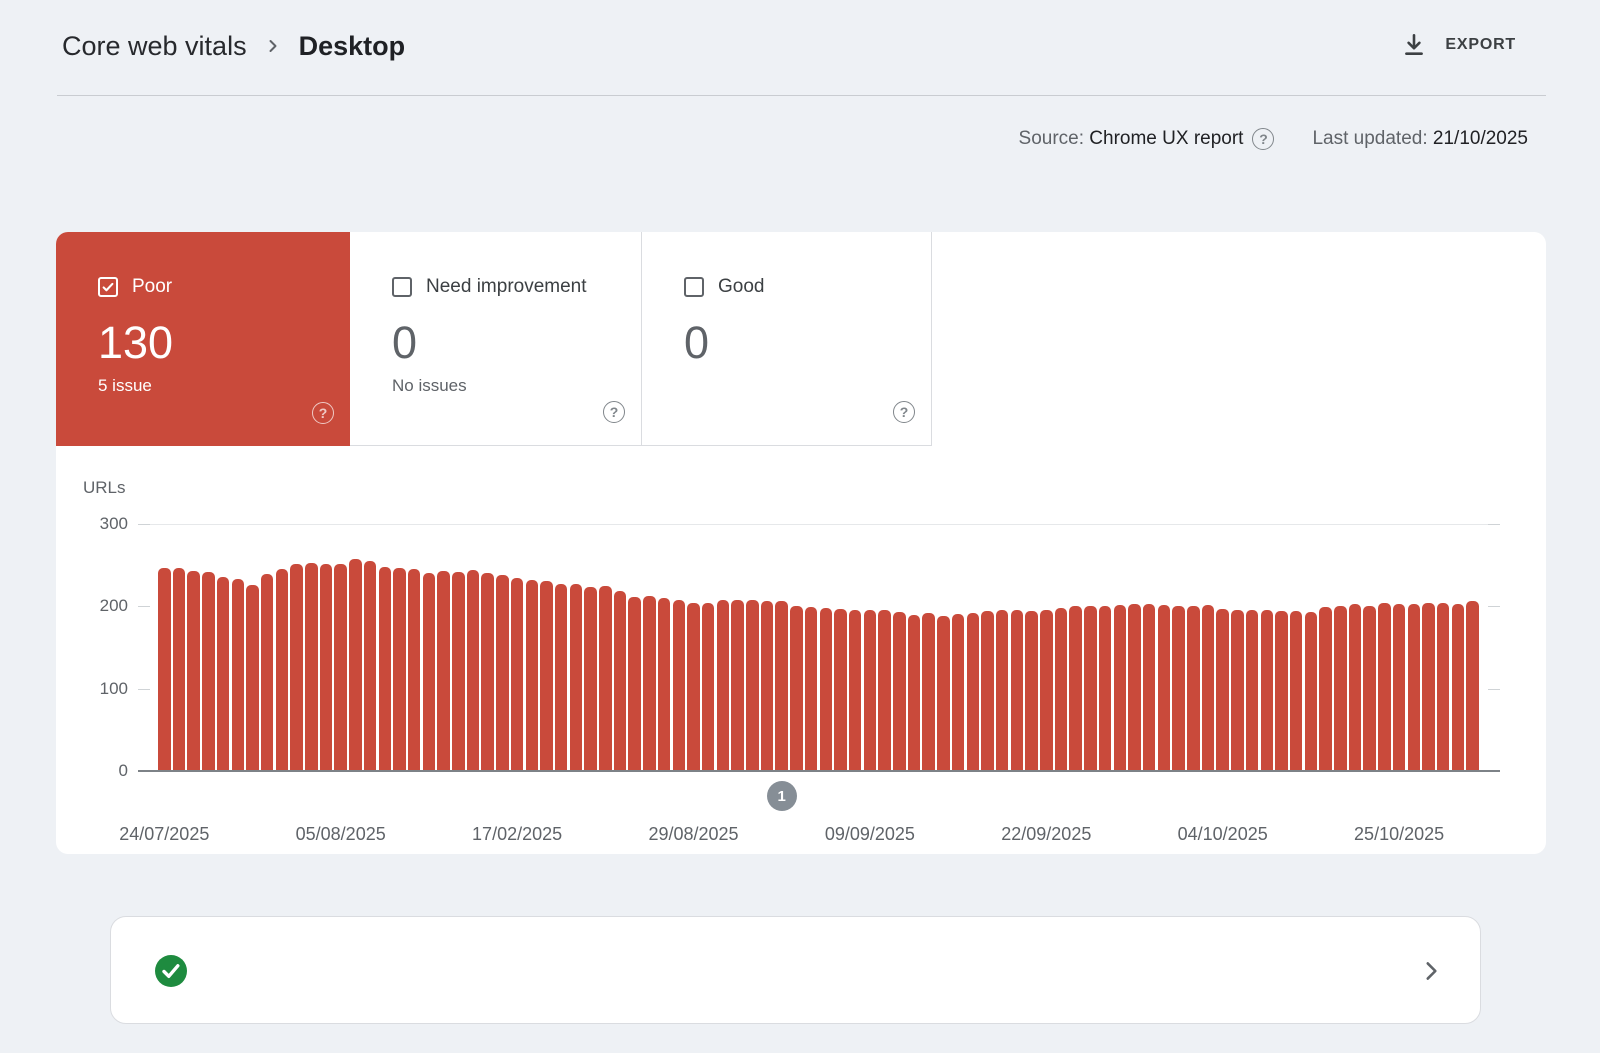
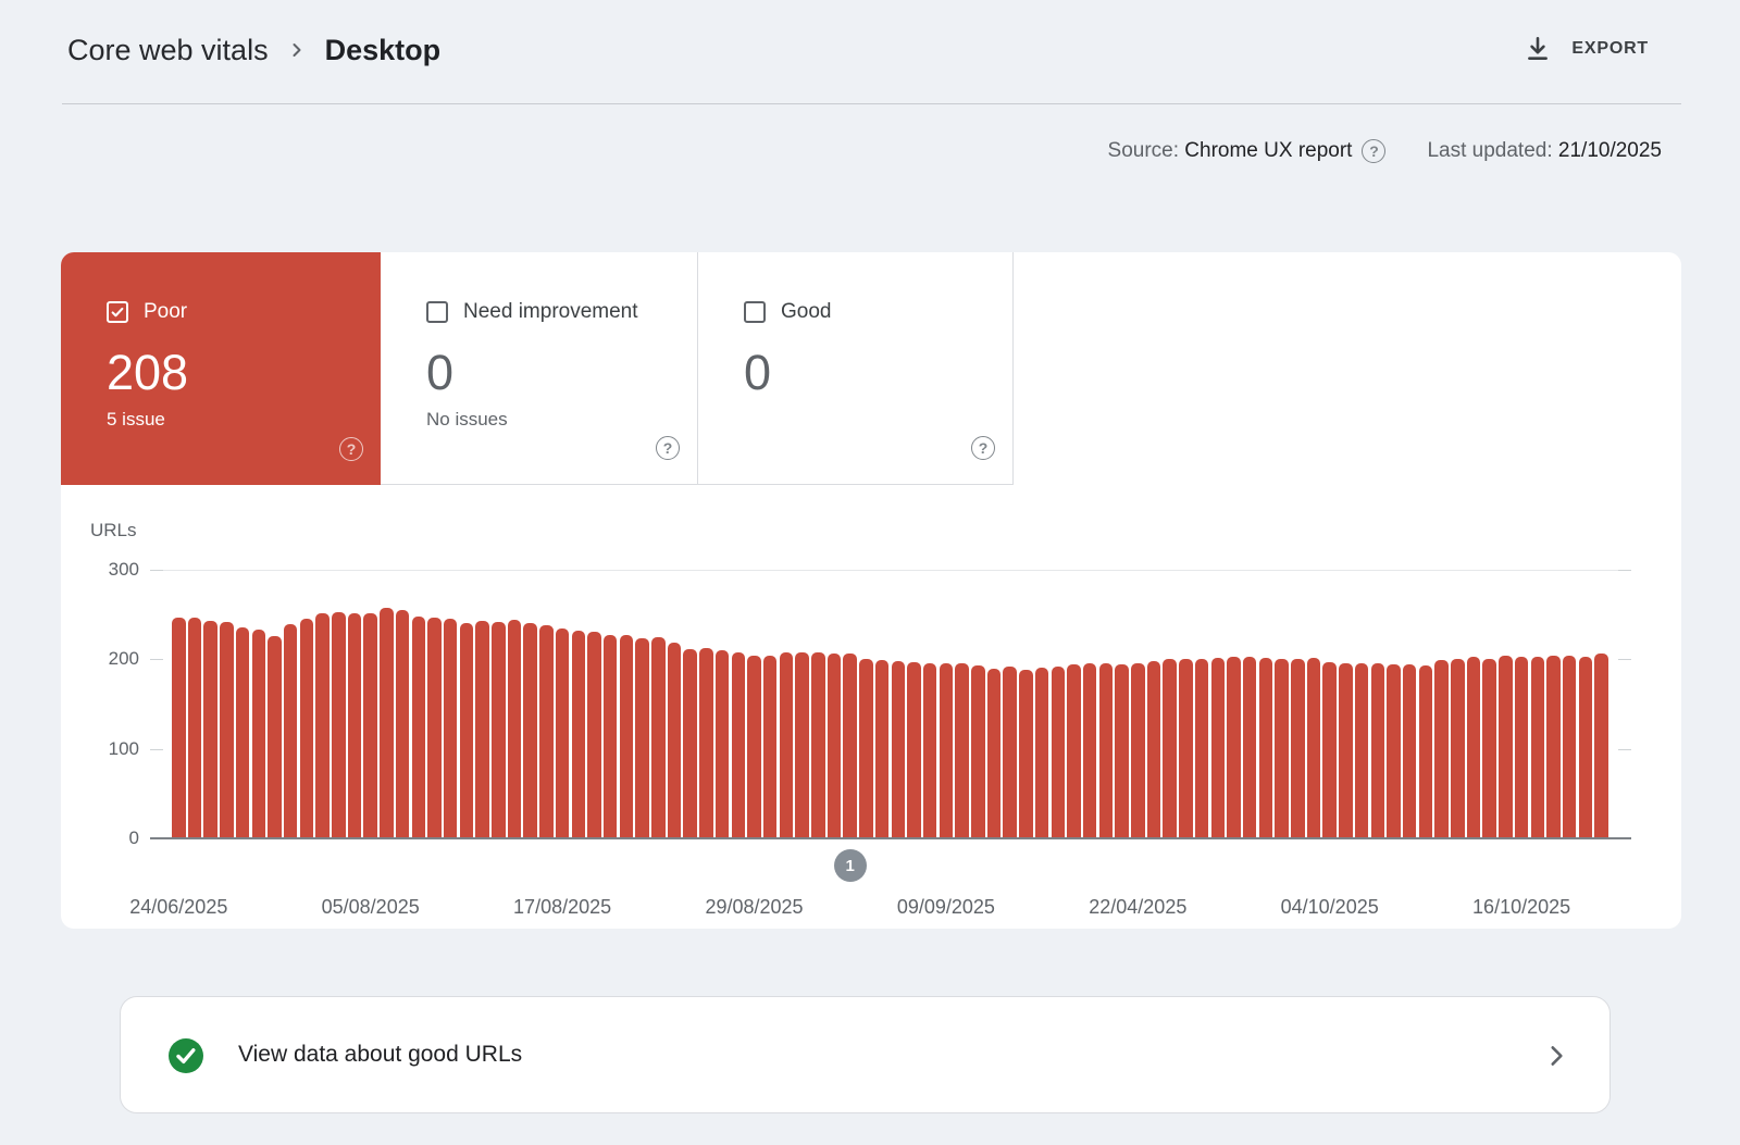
  Core web vitals
  Desktop
  EXPORT
  Source:
  Chrome UX report
  ?
  Last updated:
  21/10/2025
  Poor
- 130
+ 208
  5 issue
  ?
  Need improvement
  0
  No issues
  ?
  Good
  0
  ?
  URLs
  0
  100
  200
  300
- 24/07/2025
+ 24/06/2025
  05/08/2025
- 17/02/2025
+ 17/08/2025
  29/08/2025
  09/09/2025
- 22/09/2025
+ 22/04/2025
  04/10/2025
- 25/10/2025
+ 16/10/2025
  1
+ View data about good URLs
